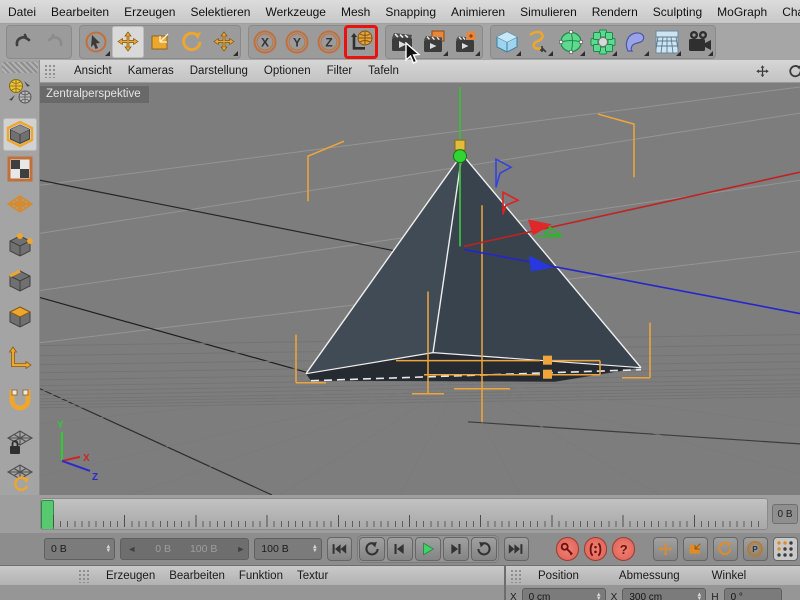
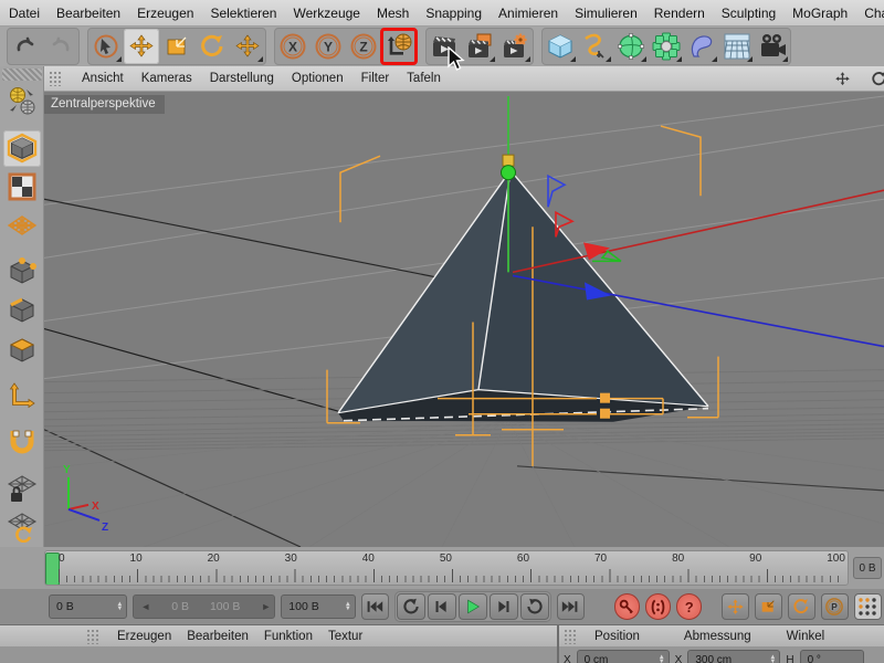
  Datei
  Bearbeiten
  Erzeugen
  Selektieren
  Werkzeuge
  Mesh
  Snapping
  Animieren
  Simulieren
  Rendern
  Sculpting
  MoGraph
  X
  Y
  Z
  Ansicht
  Kameras
  Darstellung
  Optionen
  Filter
  Tafeln
  Y
  X
  Z
  Zentralperspektive
+ 0
+ 10
+ 20
+ 30
+ 40
+ 50
+ 60
+ 70
+ 80
+ 90
+ 100
  0 B
  0 B
  ◄
  0 B
  100 B
  ►
  100 B
  ?
  P
  Erzeugen
  Bearbeiten
  Funktion
  Textur
  Position
  Abmessung
  Winkel
  X
  0 cm
  X
  300 cm
  H
  0 °
